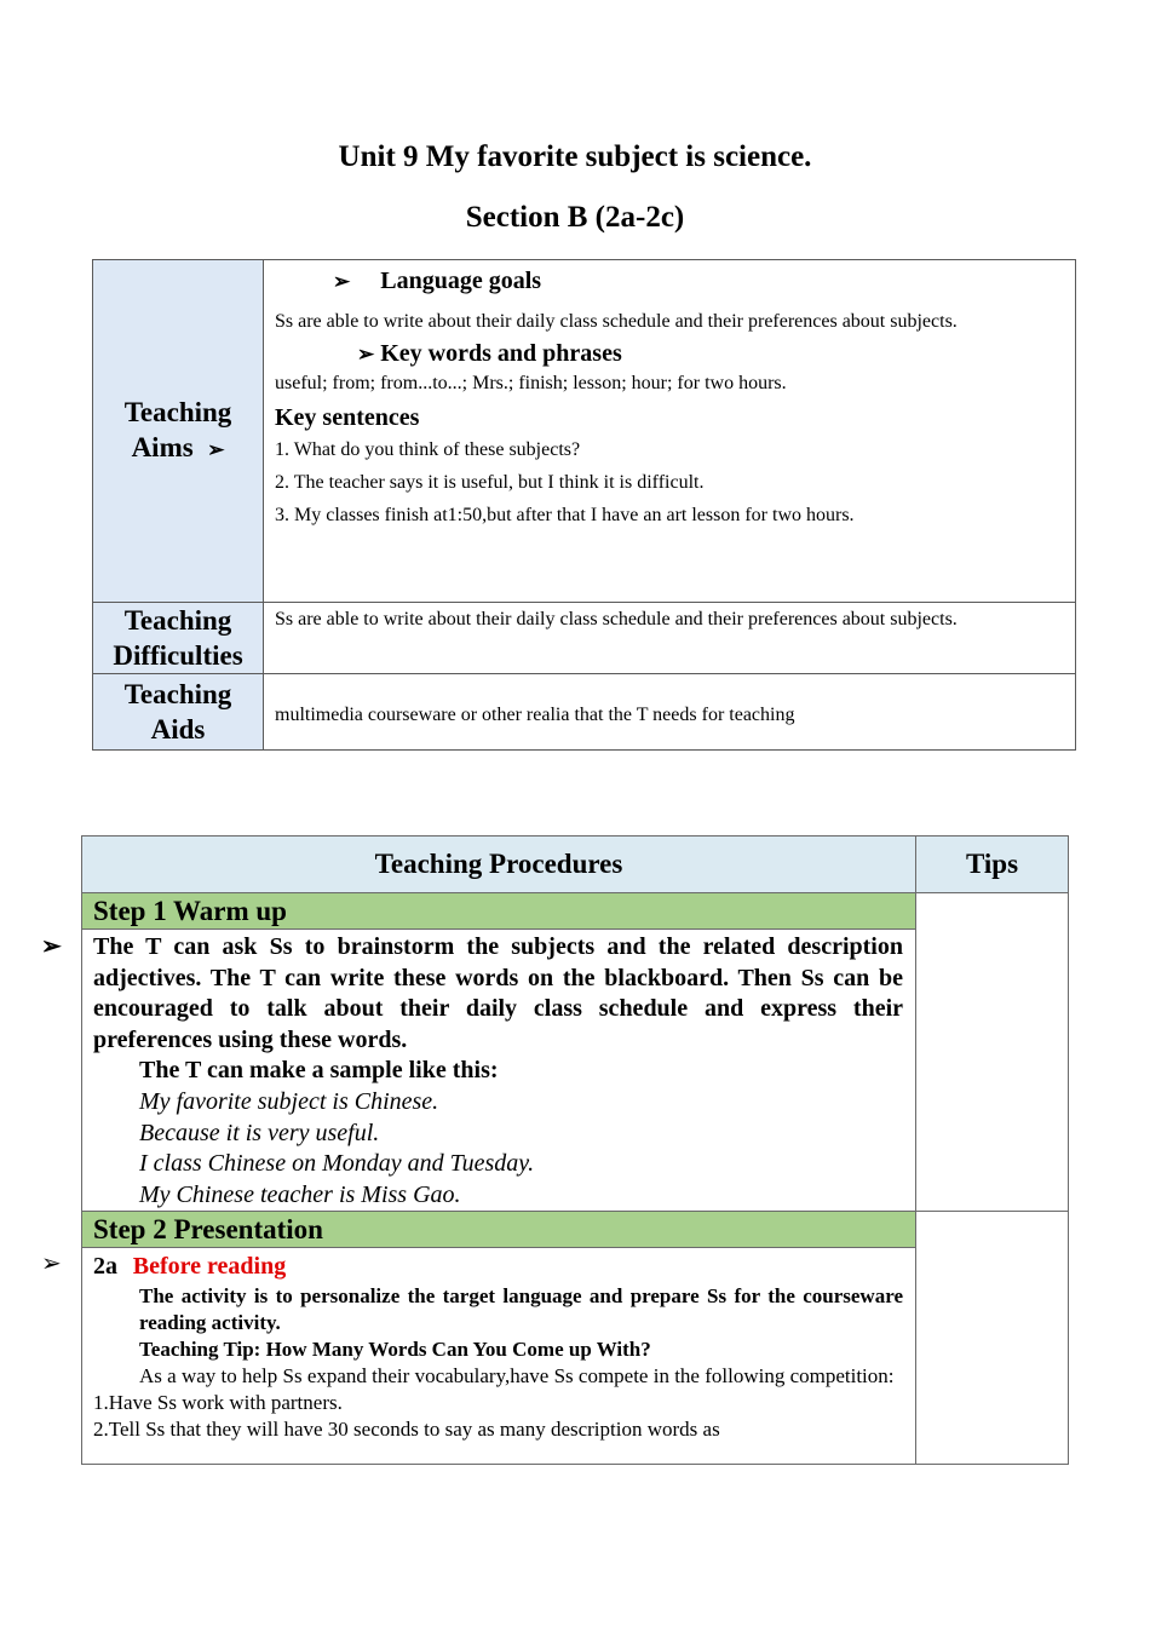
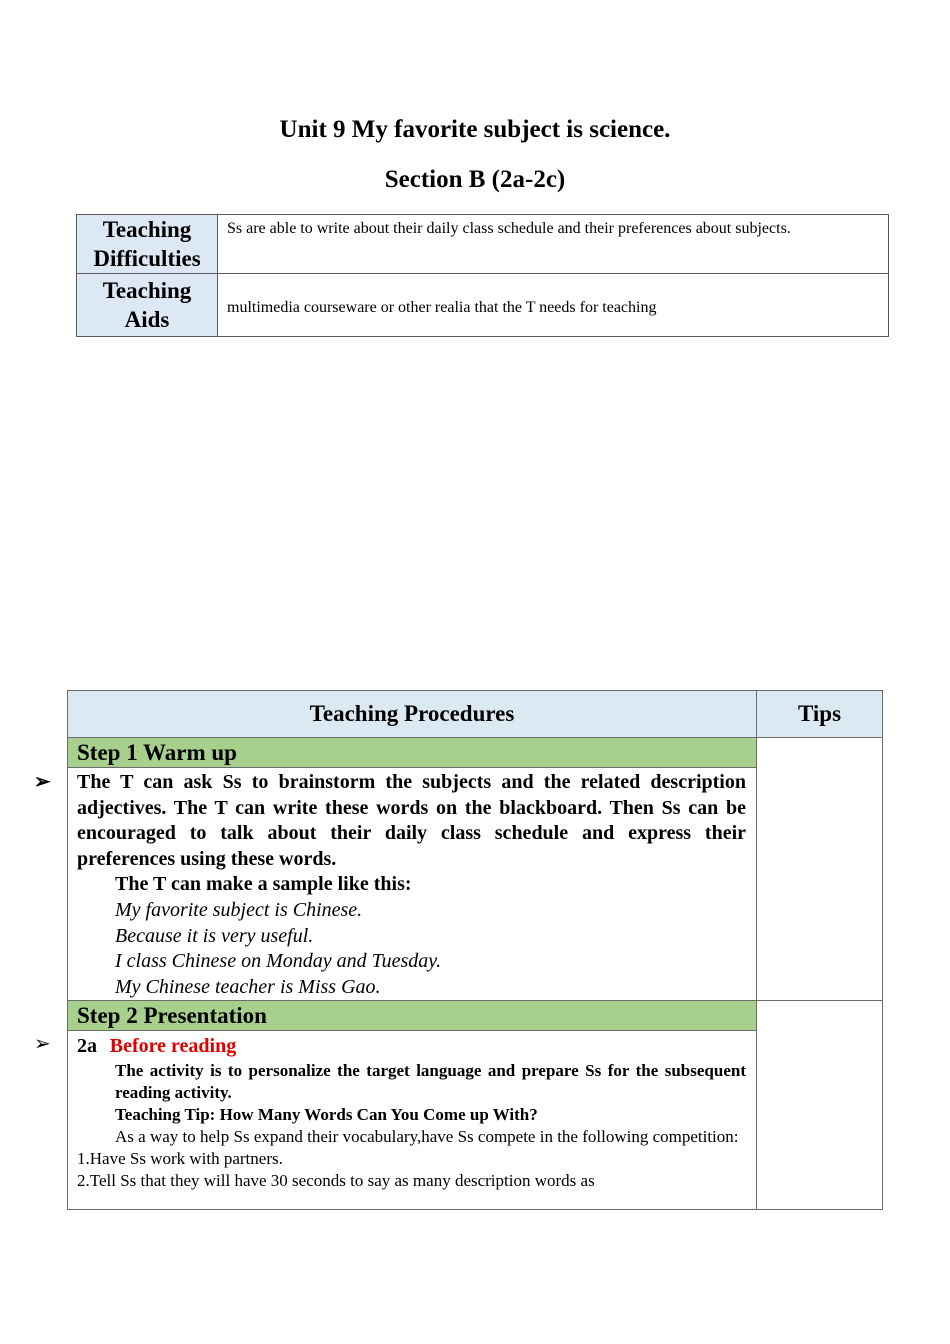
  Unit 9 My favorite subject is science.
  Section B (2a-2c)
- Teaching Aims ➢	➢ Language goals Ss are able to write about their daily class schedule and their preferences about subjects. ➢ Key words and phrases useful; from; from...to...; Mrs.; finish; lesson; hour; for two hours. Key sentences 1. What do you think of these subjects? 2. The teacher says it is useful, but I think it is difficult. 3. My classes finish at1:50,but after that I have an art lesson for two hours.
  Teaching Difficulties	Ss are able to write about their daily class schedule and their preferences about subjects.
  Teaching Aids	multimedia courseware or other realia that the T needs for teaching
  Teaching Procedures	Tips
  Step 1 Warm up
  ➢ The T can ask Ss to brainstorm the subjects and the related description adjectives. The T can write these words on the blackboard. Then Ss can be encouraged to talk about their daily class schedule and express their preferences using these words. The T can make a sample like this: My favorite subject is Chinese. Because it is very useful. I class Chinese on Monday and Tuesday. My Chinese teacher is Miss Gao.
  Step 2 Presentation
- ➢ 2a Before reading The activity is to personalize the target language and prepare Ss for the courseware reading activity. Teaching Tip: How Many Words Can You Come up With? As a way to help Ss expand their vocabulary,have Ss compete in the following competition: 1.Have Ss work with partners. 2.Tell Ss that they will have 30 seconds to say as many description words as
+ ➢ 2a Before reading The activity is to personalize the target language and prepare Ss for the subsequent reading activity. Teaching Tip: How Many Words Can You Come up With? As a way to help Ss expand their vocabulary,have Ss compete in the following competition: 1.Have Ss work with partners. 2.Tell Ss that they will have 30 seconds to say as many description words as
